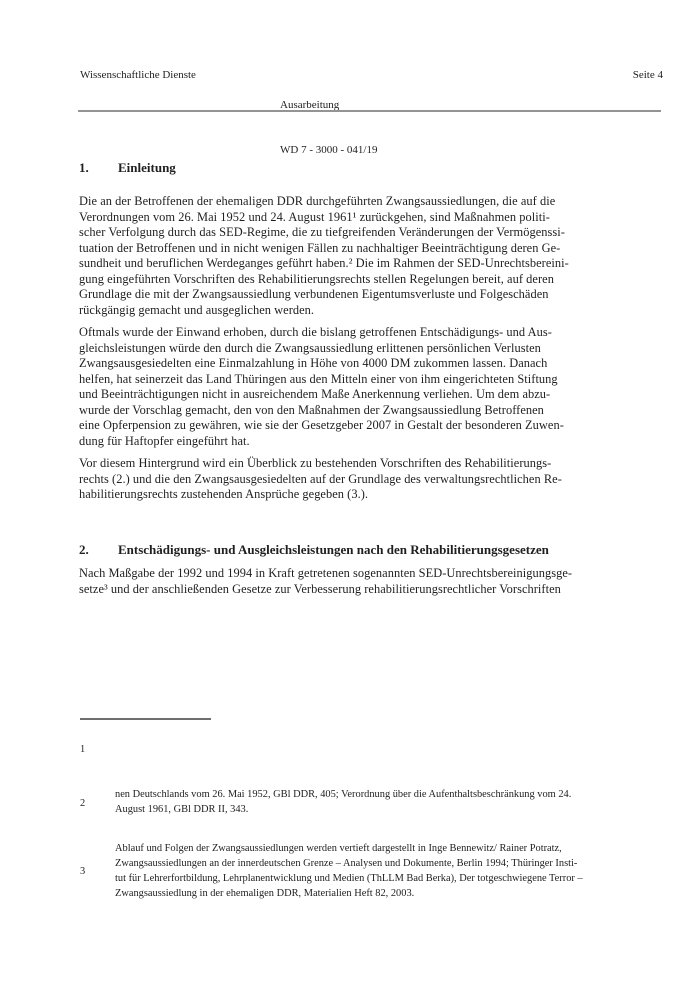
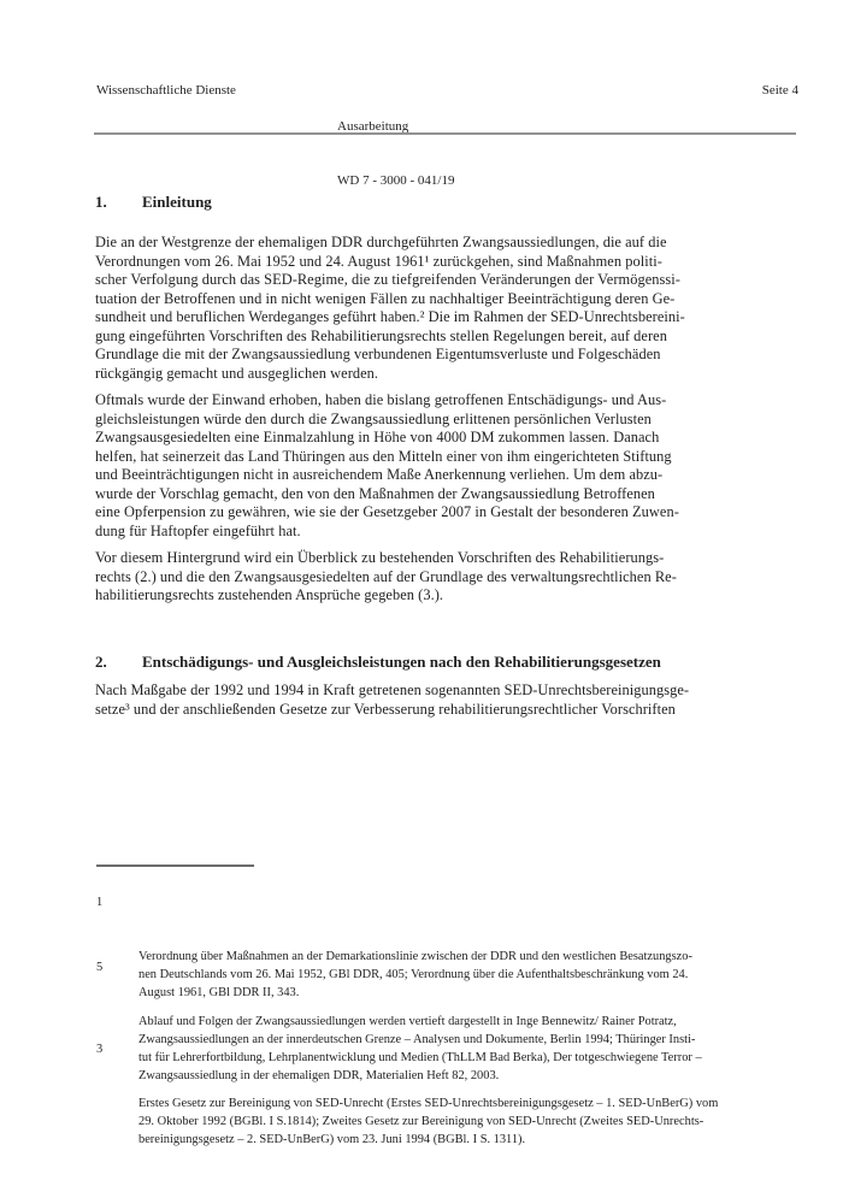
  Wissenschaftliche Dienste
  Ausarbeitung
  WD 7 - 3000 - 041/19
  Seite 4
  1. Einleitung
- Die an der Betroffenen der ehemaligen DDR durchgeführten Zwangsaussiedlungen, die auf die
+ Die an der Westgrenze der ehemaligen DDR durchgeführten Zwangsaussiedlungen, die auf die
  Verordnungen vom 26. Mai 1952 und 24. August 1961¹ zurückgehen, sind Maßnahmen politi-
  scher Verfolgung durch das SED-Regime, die zu tiefgreifenden Veränderungen der Vermögenssi-
  tuation der Betroffenen und in nicht wenigen Fällen zu nachhaltiger Beeinträchtigung deren Ge-
  sundheit und beruflichen Werdeganges geführt haben.² Die im Rahmen der SED-Unrechtsbereini-
  gung eingeführten Vorschriften des Rehabilitierungsrechts stellen Regelungen bereit, auf deren
  Grundlage die mit der Zwangsaussiedlung verbundenen Eigentumsverluste und Folgeschäden
  rückgängig gemacht und ausgeglichen werden.
- Oftmals wurde der Einwand erhoben, durch die bislang getroffenen Entschädigungs- und Aus-
+ Oftmals wurde der Einwand erhoben, haben die bislang getroffenen Entschädigungs- und Aus-
  gleichsleistungen würde den durch die Zwangsaussiedlung erlittenen persönlichen Verlusten
  Zwangsausgesiedelten eine Einmalzahlung in Höhe von 4000 DM zukommen lassen. Danach
  helfen, hat seinerzeit das Land Thüringen aus den Mitteln einer von ihm eingerichteten Stiftung
  und Beeinträchtigungen nicht in ausreichendem Maße Anerkennung verliehen. Um dem abzu-
  wurde der Vorschlag gemacht, den von den Maßnahmen der Zwangsaussiedlung Betroffenen
  eine Opferpension zu gewähren, wie sie der Gesetzgeber 2007 in Gestalt der besonderen Zuwen-
  dung für Haftopfer eingeführt hat.
  Vor diesem Hintergrund wird ein Überblick zu bestehenden Vorschriften des Rehabilitierungs-
  rechts (2.) und die den Zwangsausgesiedelten auf der Grundlage des verwaltungsrechtlichen Re-
  habilitierungsrechts zustehenden Ansprüche gegeben (3.).
  2. Entschädigungs- und Ausgleichsleistungen nach den Rehabilitierungsgesetzen
  Nach Maßgabe der 1992 und 1994 in Kraft getretenen sogenannten SED-Unrechtsbereinigungsge-
  setze³ und der anschließenden Gesetze zur Verbesserung rehabilitierungsrechtlicher Vorschriften
  1
+ Verordnung über Maßnahmen an der Demarkationslinie zwischen der DDR und den westlichen Besatzungszo-
  nen Deutschlands vom 26. Mai 1952, GBl DDR, 405; Verordnung über die Aufenthaltsbeschränkung vom 24.
  August 1961, GBl DDR II, 343.
- 2
+ 5
  Ablauf und Folgen der Zwangsaussiedlungen werden vertieft dargestellt in Inge Bennewitz/ Rainer Potratz,
  Zwangsaussiedlungen an der innerdeutschen Grenze – Analysen und Dokumente, Berlin 1994; Thüringer Insti-
  tut für Lehrerfortbildung, Lehrplanentwicklung und Medien (ThLLM Bad Berka), Der totgeschwiegene Terror –
  Zwangsaussiedlung in der ehemaligen DDR, Materialien Heft 82, 2003.
  3
+ Erstes Gesetz zur Bereinigung von SED-Unrecht (Erstes SED-Unrechtsbereinigungsgesetz – 1. SED-UnBerG) vom
+ 29. Oktober 1992 (BGBl. I S.1814); Zweites Gesetz zur Bereinigung von SED-Unrecht (Zweites SED-Unrechts-
+ bereinigungsgesetz – 2. SED-UnBerG) vom 23. Juni 1994 (BGBl. I S. 1311).
